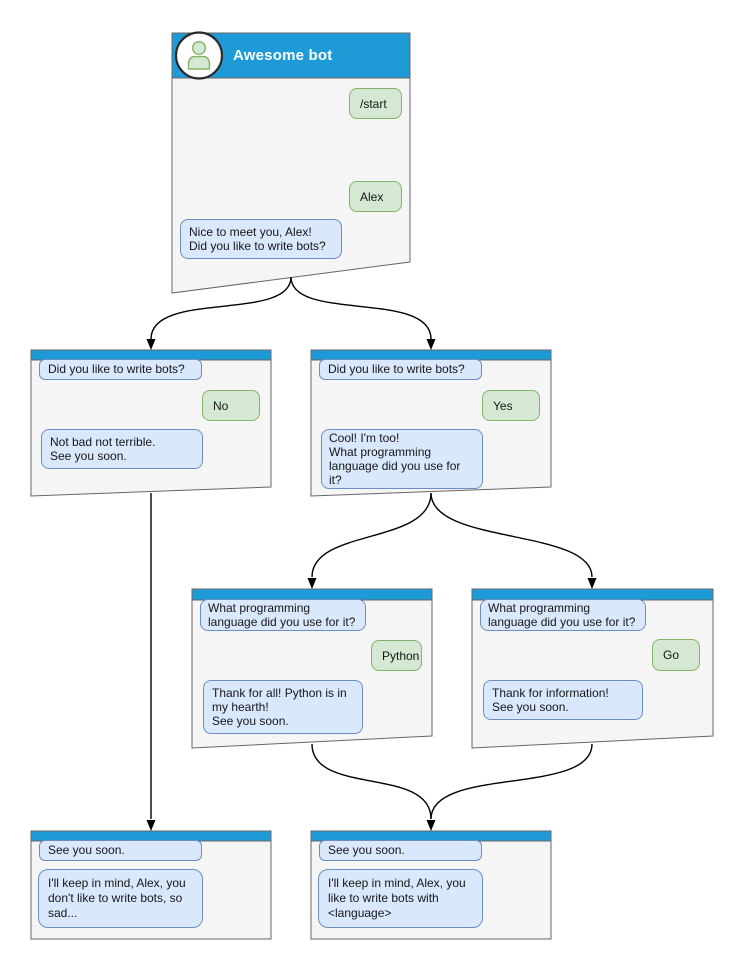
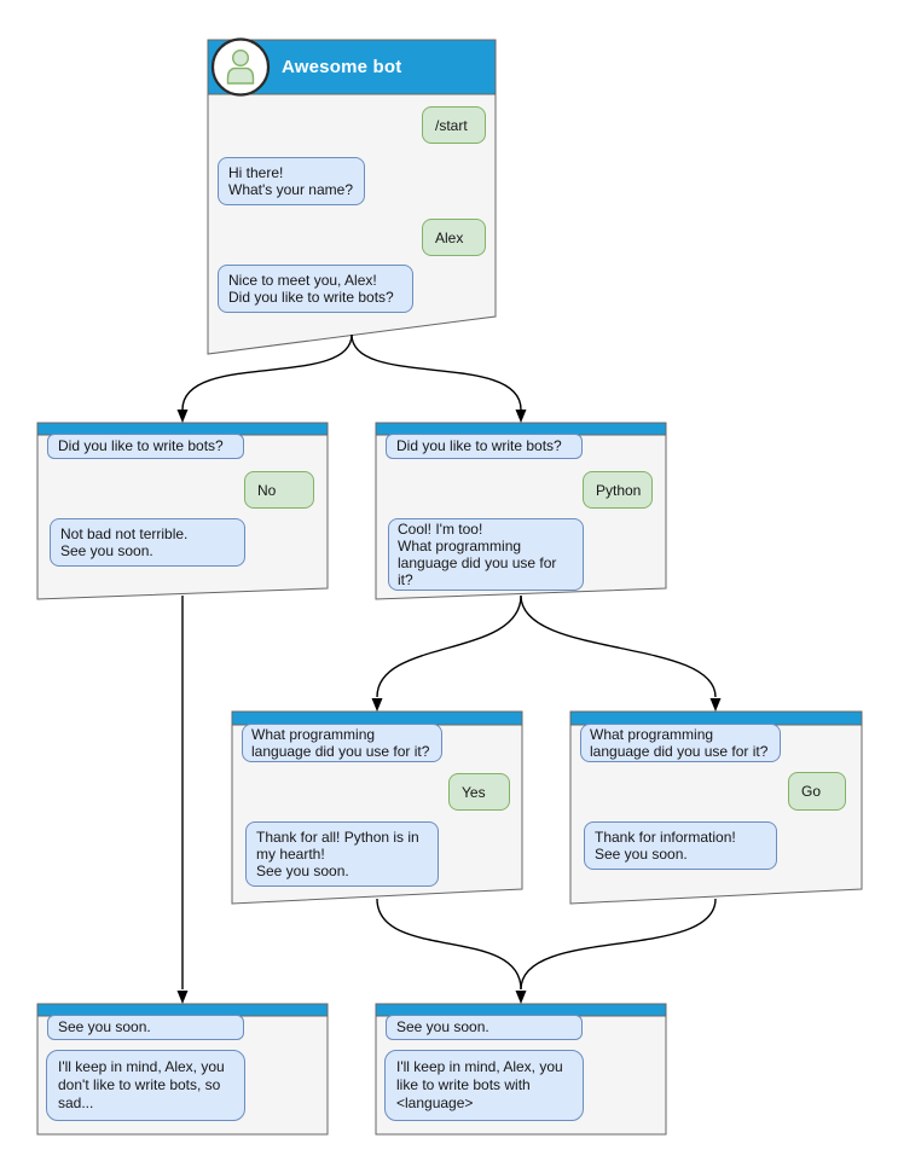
  Awesome bot
  /start
+ Hi there!
+ What's your name?
  Alex
  Nice to meet you, Alex!
  Did you like to write bots?
  Did you like to write bots?
  No
  Not bad not terrible.
  See you soon.
  Did you like to write bots?
- Yes
+ Python
  Cool! I'm too!
  What programming
  language did you use for it?
  What programming
  language did you use for it?
- Python
+ Yes
  Thank for all! Python is in
  my hearth!
  See you soon.
  What programming
  language did you use for it?
  Go
  Thank for information!
  See you soon.
  See you soon.
  I'll keep in mind, Alex, you
  don't like to write bots, so
  sad...
  See you soon.
  I'll keep in mind, Alex, you
  like to write bots with
  <language>
